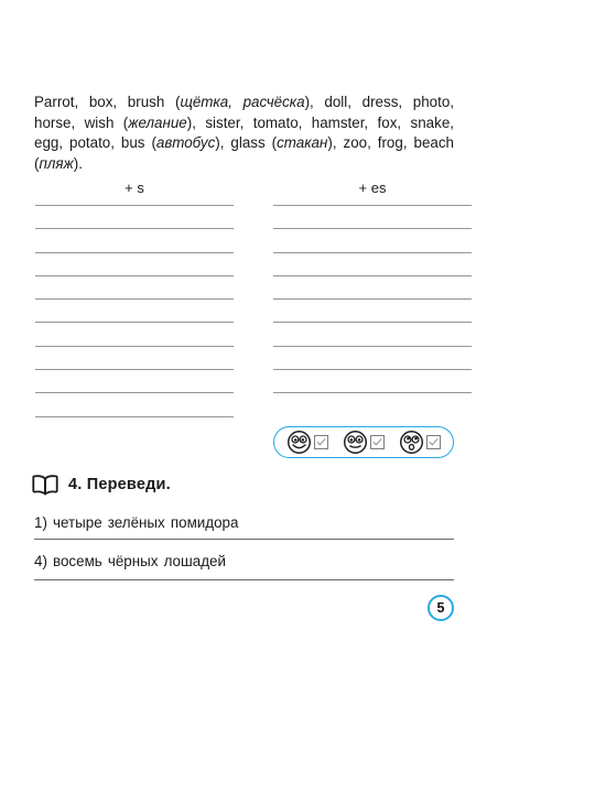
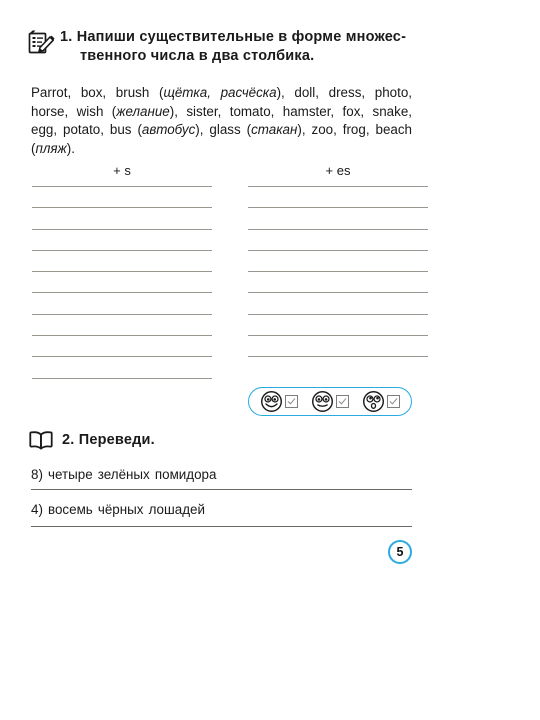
+ 1. Напиши существительные в форме множес-
+ твенного числа в два столбика.
  Parrot, box, brush (щётка, расчёска), doll, dress, photo, horse, wish (желание), sister, tomato, hamster, fox, snake, egg, potato, bus (автобус), glass (стакан), zoo, frog, beach (пляж).
  + s
  + es
- 4. Переведи.
+ 2. Переведи.
- 1) четыре зелёных помидора
+ 8) четыре зелёных помидора
  4) восемь чёрных лошадей
  5
